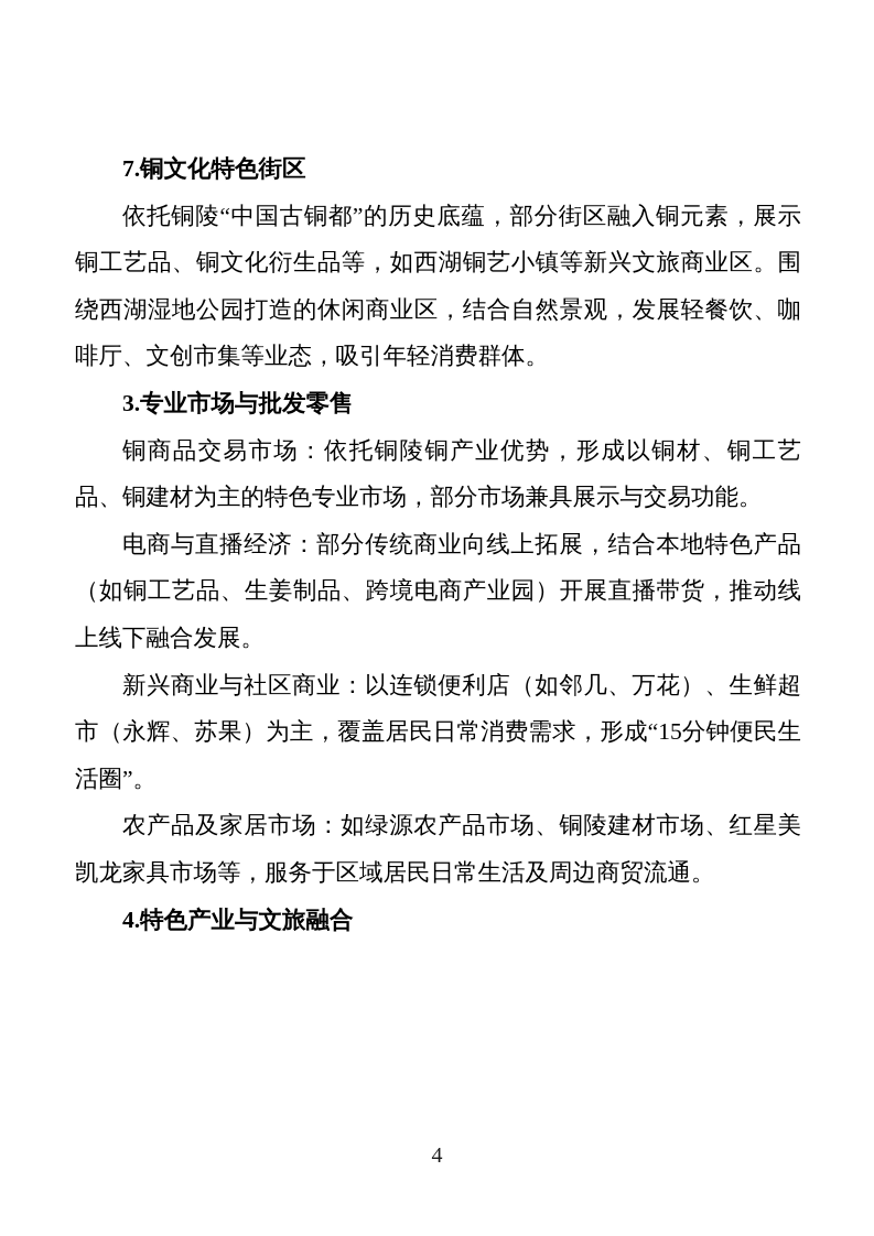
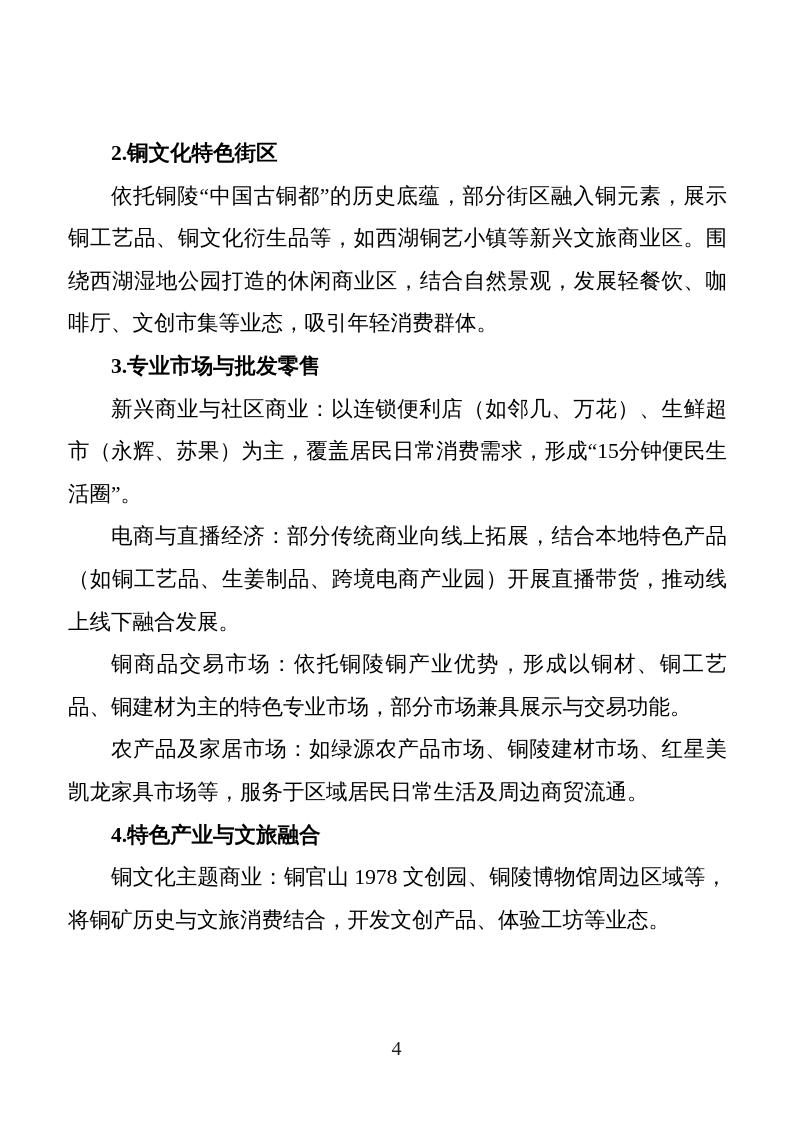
- 7.铜文化特色街区
+ 2.铜文化特色街区
  依托铜陵“中国古铜都”的历史底蕴，部分街区融入铜元素，展示铜工艺品、铜文化衍生品等，如西湖铜艺小镇等新兴文旅商业区。围绕西湖湿地公园打造的休闲商业区，结合自然景观，发展轻餐饮、咖啡厅、文创市集等业态，吸引年轻消费群体。
  3.专业市场与批发零售
- 铜商品交易市场：依托铜陵铜产业优势，形成以铜材、铜工艺品、铜建材为主的特色专业市场，部分市场兼具展示与交易功能。
+ 新兴商业与社区商业：以连锁便利店（如邻几、万花）、生鲜超市（永辉、苏果）为主，覆盖居民日常消费需求，形成“15分钟便民生活圈”。
  电商与直播经济：部分传统商业向线上拓展，结合本地特色产品（如铜工艺品、生姜制品、跨境电商产业园）开展直播带货，推动线上线下融合发展。
- 新兴商业与社区商业：以连锁便利店（如邻几、万花）、生鲜超市（永辉、苏果）为主，覆盖居民日常消费需求，形成“15分钟便民生活圈”。
+ 铜商品交易市场：依托铜陵铜产业优势，形成以铜材、铜工艺品、铜建材为主的特色专业市场，部分市场兼具展示与交易功能。
  农产品及家居市场：如绿源农产品市场、铜陵建材市场、红星美凯龙家具市场等，服务于区域居民日常生活及周边商贸流通。
  4.特色产业与文旅融合
+ 铜文化主题商业：铜官山 1978 文创园、铜陵博物馆周边区域等，将铜矿历史与文旅消费结合，开发文创产品、体验工坊等业态。
  4
